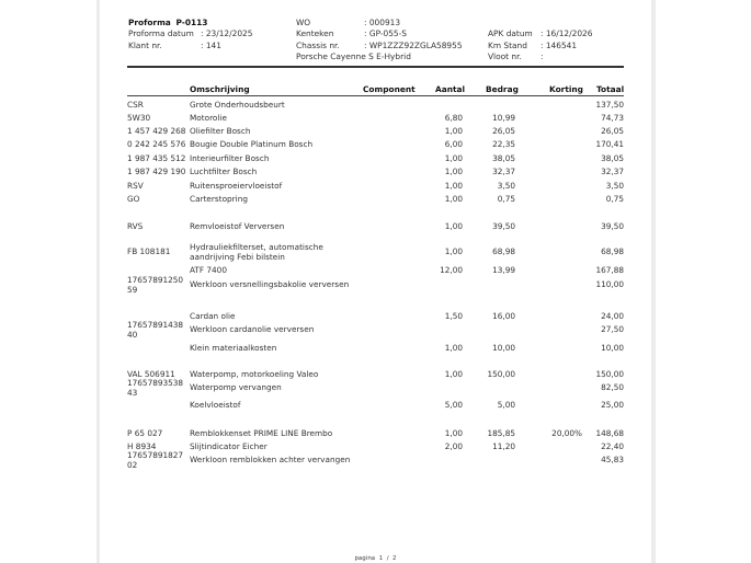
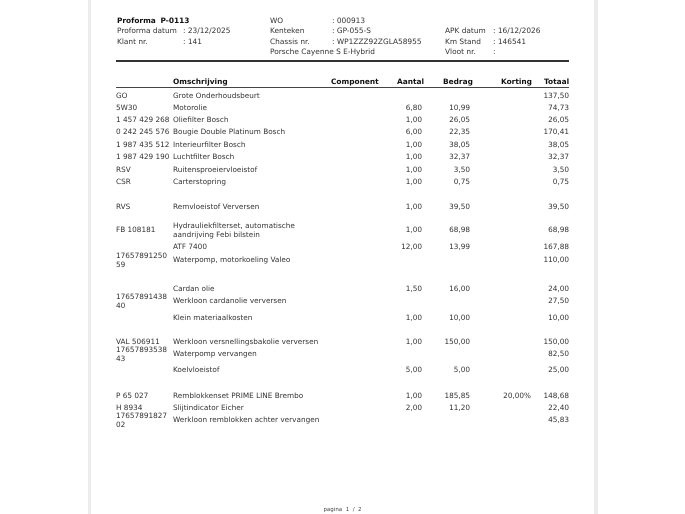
  Proforma P-0113
  Proforma datum
  : 23/12/2025
  Klant nr.
  : 141
  WO
  : 000913
  Kenteken
  : GP-055-S
  Chassis nr.
  : WP1ZZZ92ZGLA58955
  Porsche Cayenne S E-Hybrid
  APK datum
  : 16/12/2026
  Km Stand
  : 146541
  Vloot nr.
  :
  Omschrijving
  Component
  Aantal
  Bedrag
  Korting
  Totaal
- CSR
+ GO
  Grote Onderhoudsbeurt
  137,50
  5W30
  Motorolie
  6,80
  10,99
  74,73
  1 457 429 268
  Oliefilter Bosch
  1,00
  26,05
  26,05
  0 242 245 576
  Bougie Double Platinum Bosch
  6,00
  22,35
  170,41
  1 987 435 512
  Interieurfilter Bosch
  1,00
  38,05
  38,05
  1 987 429 190
  Luchtfilter Bosch
  1,00
  32,37
  32,37
  RSV
  Ruitensproeiervloeistof
  1,00
  3,50
  3,50
- GO
+ CSR
  Carterstopring
  1,00
  0,75
  0,75
  RVS
  Remvloeistof Verversen
  1,00
  39,50
  39,50
  FB 108181
  Hydrauliekfilterset, automatische aandrijving Febi bilstein
  1,00
  68,98
  68,98
  ATF 7400
  12,00
  13,99
  167,88
  1765789125059
- Werkloon versnellingsbakolie verversen
+ Waterpomp, motorkoeling Valeo
  110,00
  Cardan olie
  1,50
  16,00
  24,00
  1765789143840
  Werkloon cardanolie verversen
  27,50
  Klein materiaalkosten
  1,00
  10,00
  10,00
  VAL 506911
- Waterpomp, motorkoeling Valeo
+ Werkloon versnellingsbakolie verversen
  1,00
  150,00
  150,00
  1765789353843
  Waterpomp vervangen
  82,50
  Koelvloeistof
  5,00
  5,00
  25,00
  P 65 027
  Remblokkenset PRIME LINE Brembo
  1,00
  185,85
  20,00%
  148,68
  H 8934
  Slijtindicator Eicher
  2,00
  11,20
  22,40
  1765789182702
  Werkloon remblokken achter vervangen
  45,83
